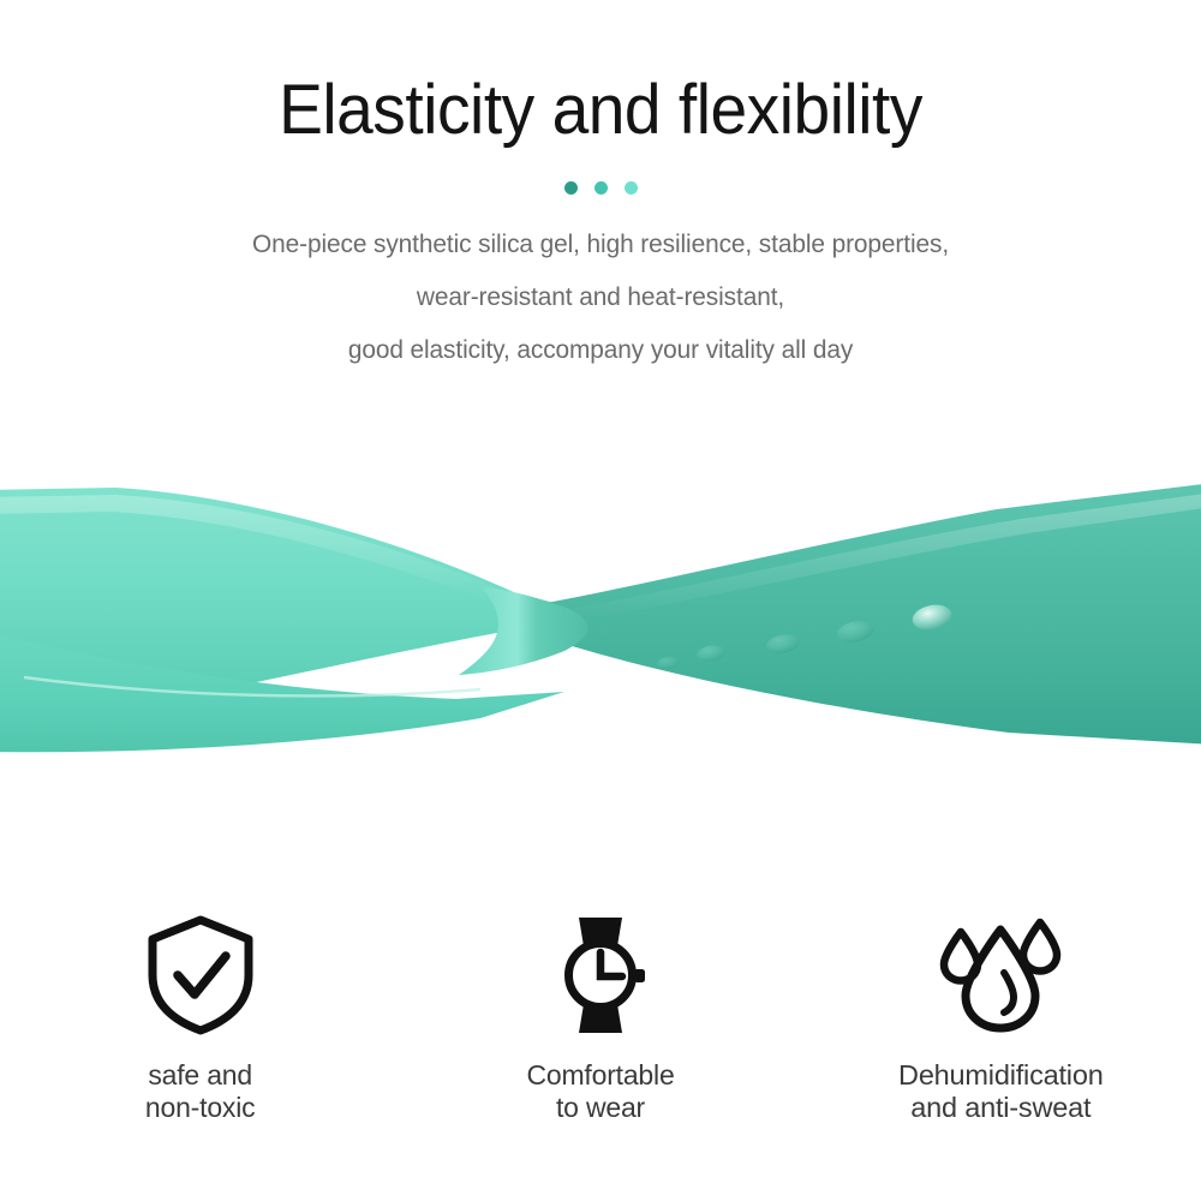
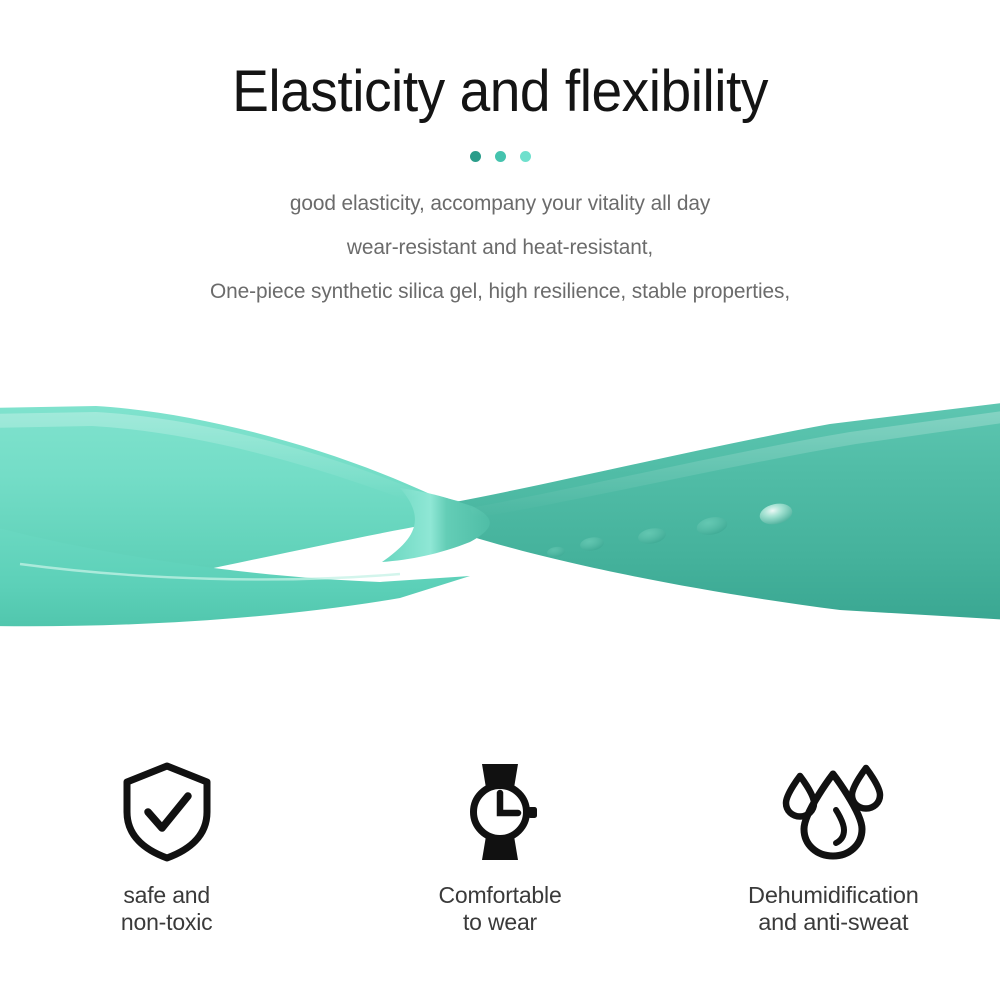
  Elasticity and flexibility
- One-piece synthetic silica gel, high resilience, stable properties,
+ good elasticity, accompany your vitality all day
  wear-resistant and heat-resistant,
- good elasticity, accompany your vitality all day
+ One-piece synthetic silica gel, high resilience, stable properties,
  safe and
  non-toxic
  Comfortable
  to wear
  Dehumidification
  and anti-sweat
